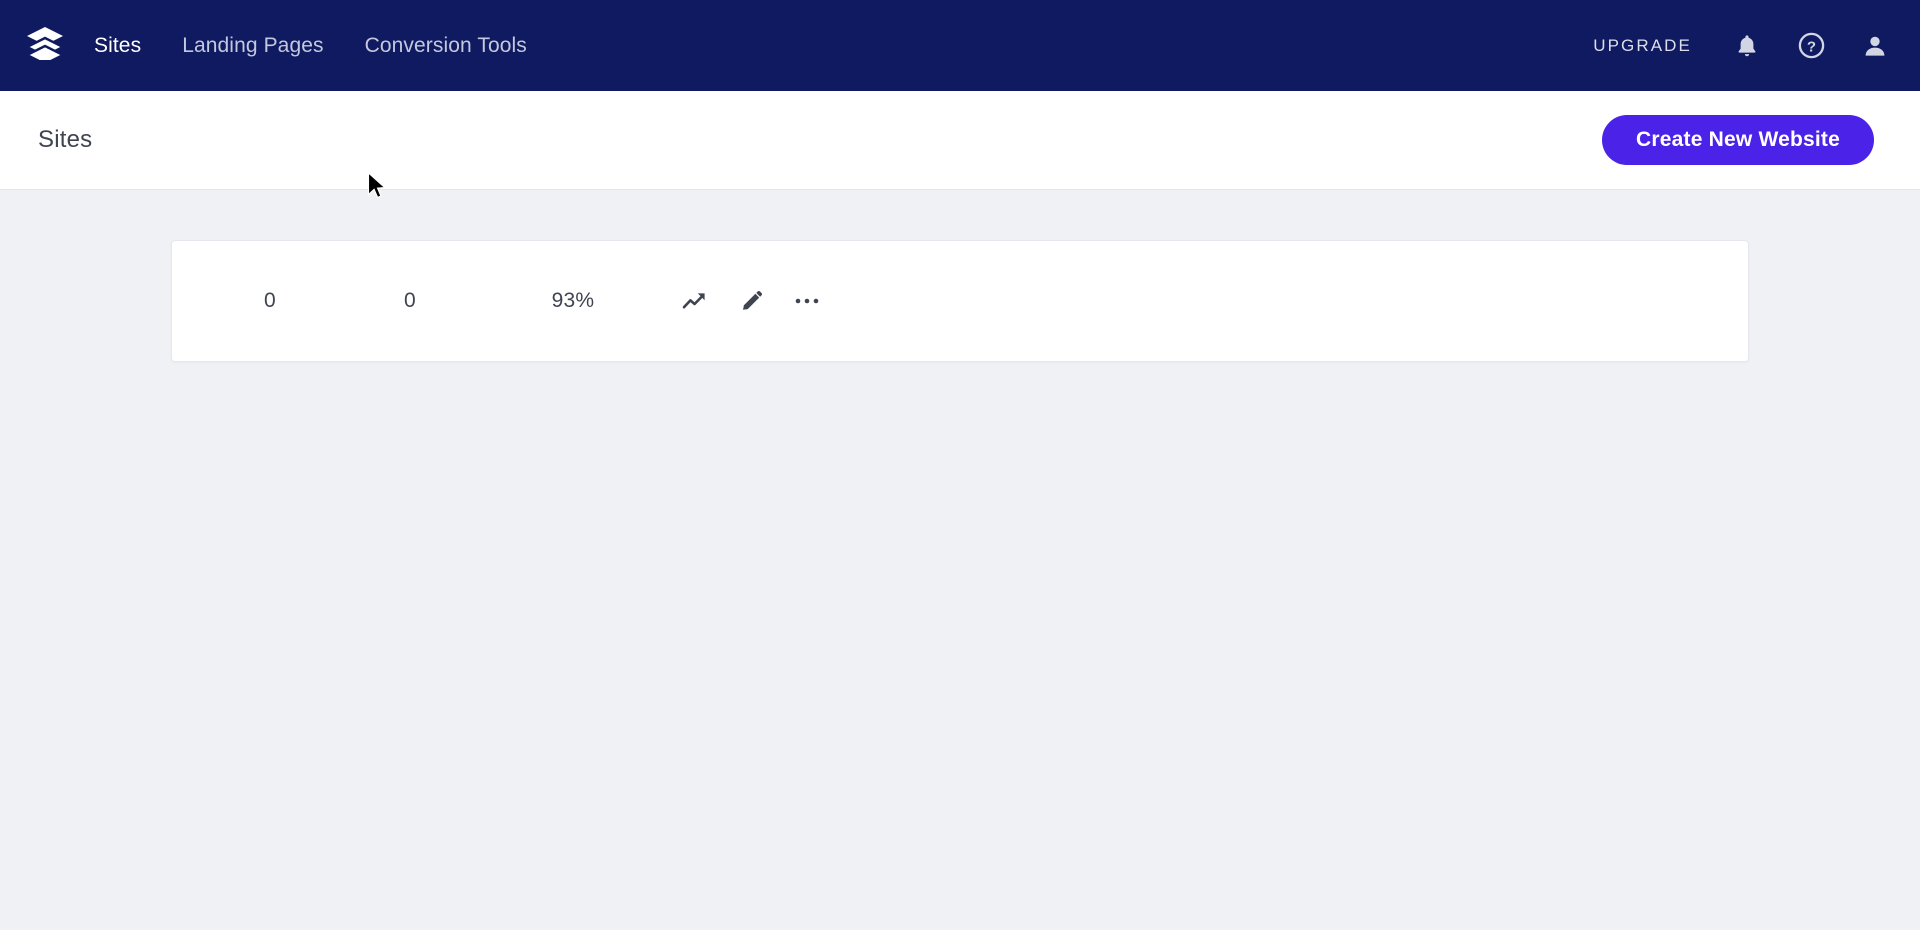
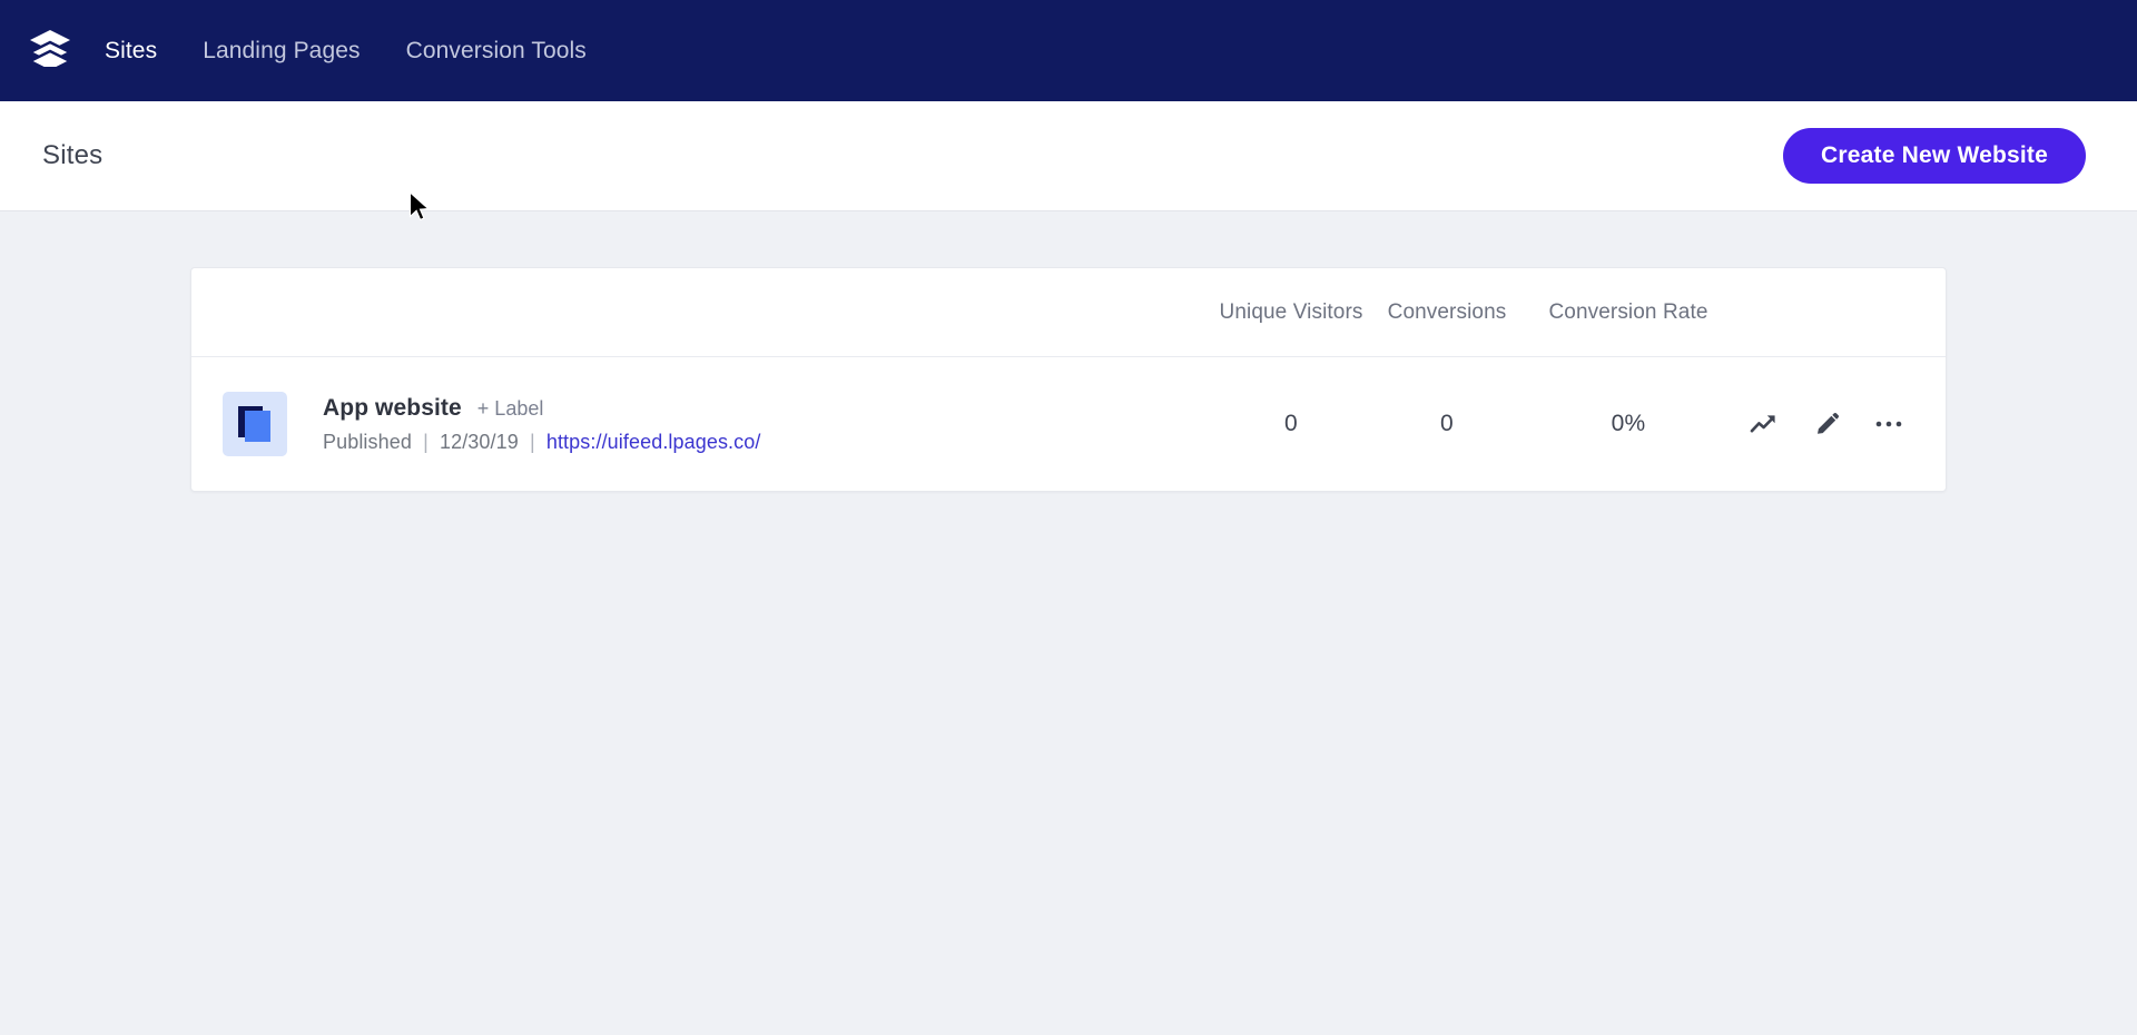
  Sites
  Landing Pages
  Conversion Tools
- UPGRADE
- ?
  Sites
  Create New Website
+ Unique Visitors
+ Conversions
+ Conversion Rate
+ App website
+ + Label
+ Published | 12/30/19 | https://uifeed.lpages.co/
  0
  0
- 93%
+ 0%
